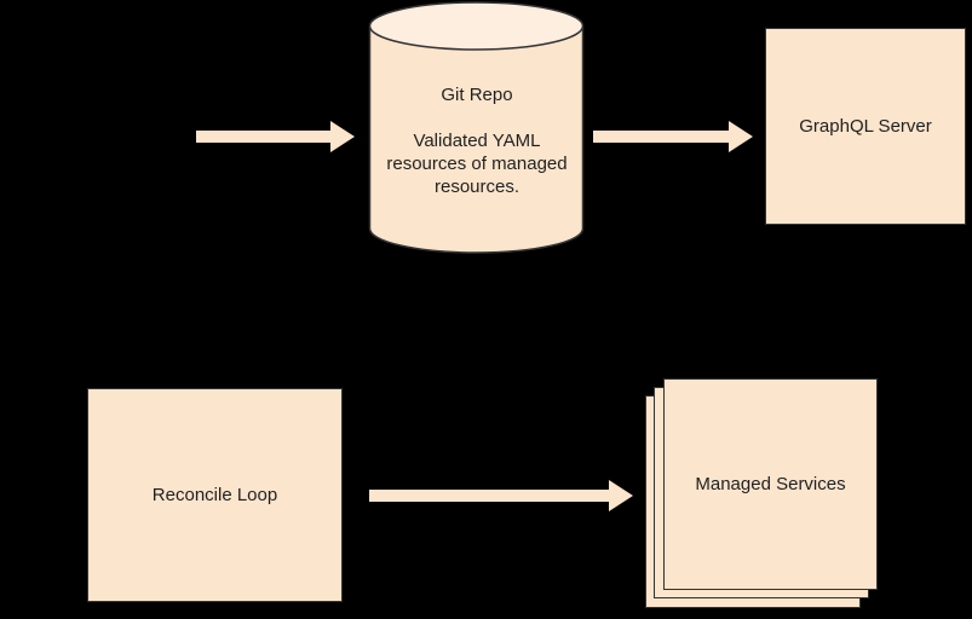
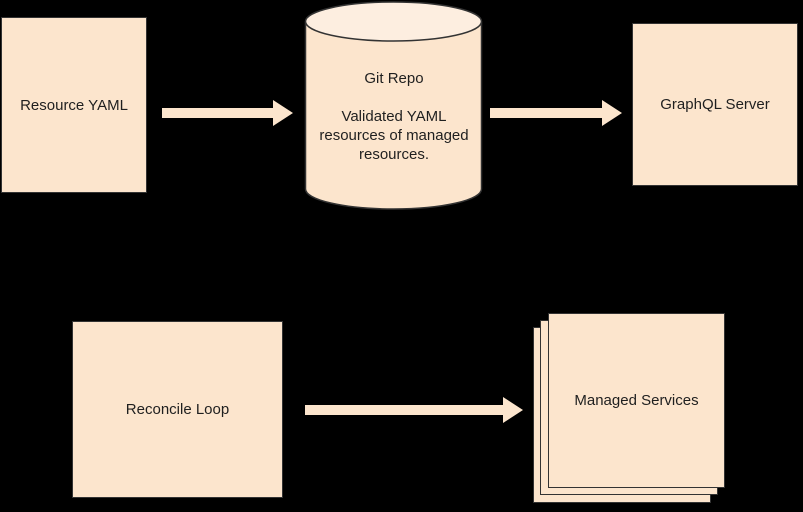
+ Resource YAML
  Git Repo
  Validated YAML resources of managed resources.
  GraphQL Server
  Reconcile Loop
  Managed Services
